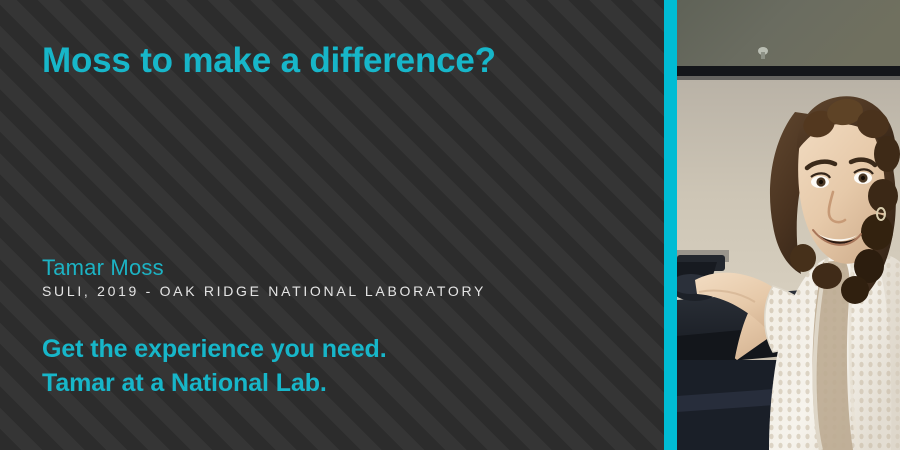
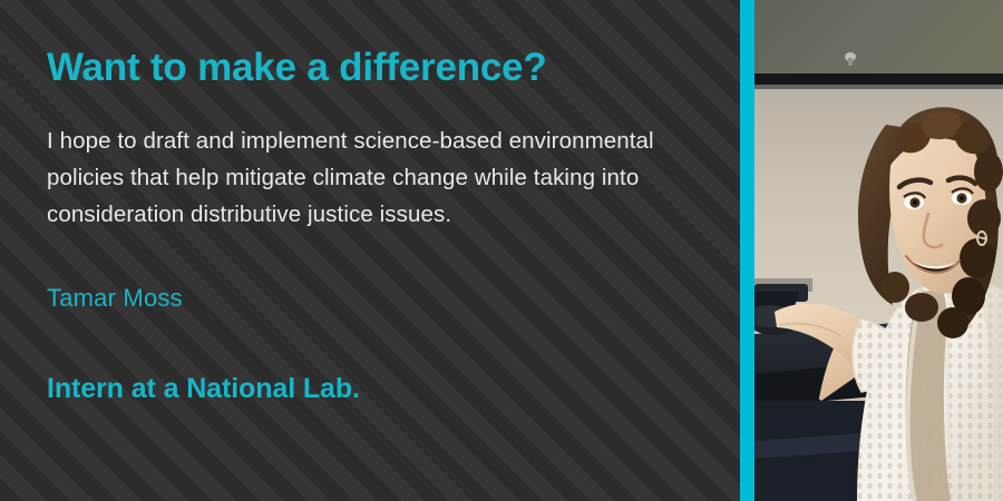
- Moss to make a difference?
+ Want to make a difference?
+ I hope to draft and implement science-based environmental policies that help mitigate climate change while taking into consideration distributive justice issues.
  Tamar Moss
- SULI, 2019 - OAK RIDGE NATIONAL LABORATORY
- Get the experience you need.
- Tamar at a National Lab.
+ Intern at a National Lab.
